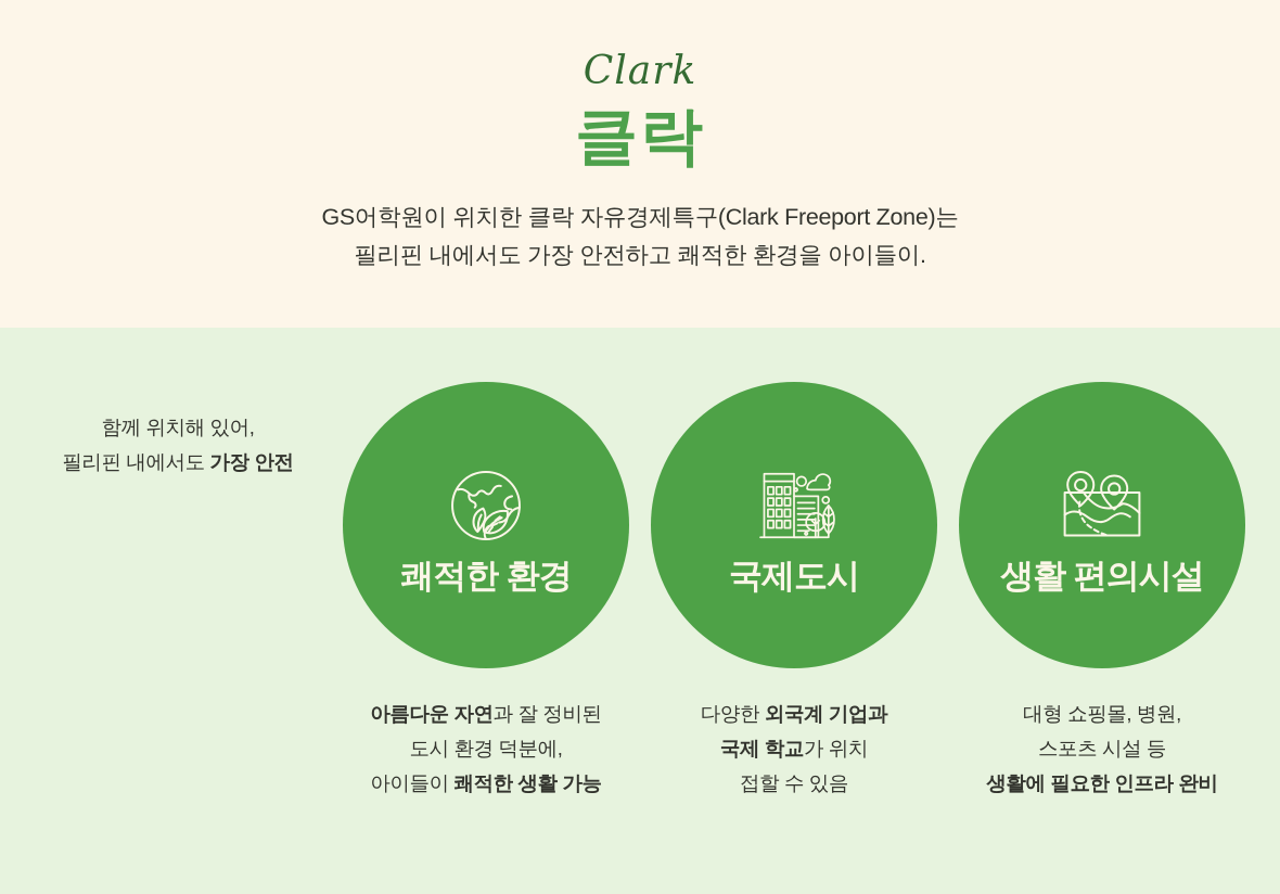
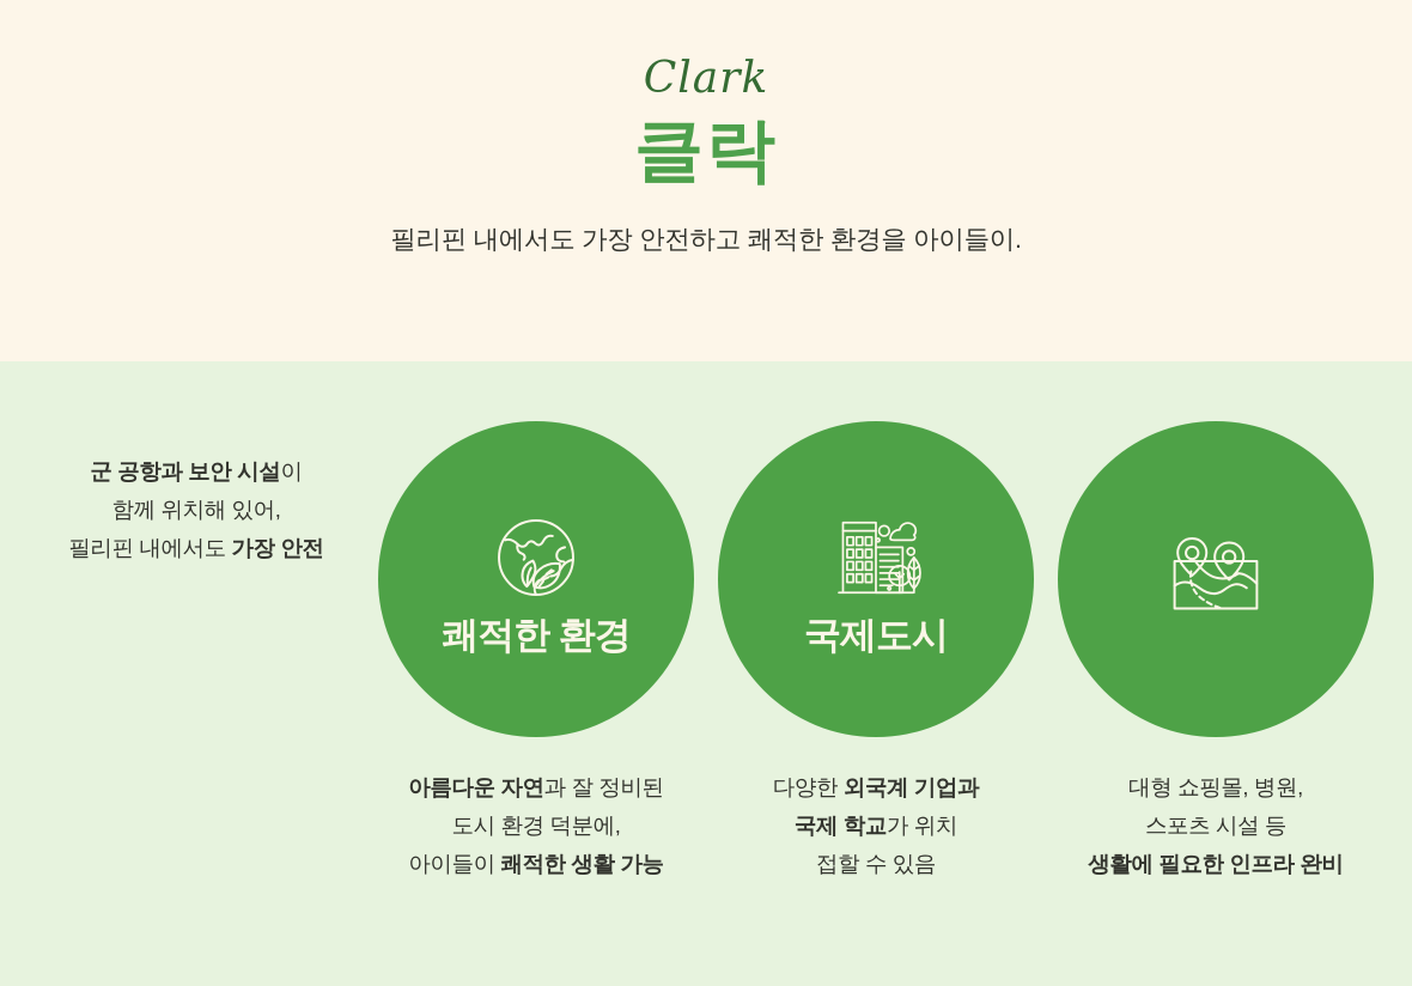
  Clark
  클락
- GS어학원이 위치한 클락 자유경제특구(Clark Freeport Zone)는
  필리핀 내에서도 가장 안전하고 쾌적한 환경을 아이들이.
+ 군 공항과 보안 시설이
  함께 위치해 있어,
  필리핀 내에서도 가장 안전
  쾌적한 환경
  아름다운 자연과 잘 정비된
  도시 환경 덕분에,
  아이들이 쾌적한 생활 가능
  국제도시
  다양한 외국계 기업과
  국제 학교가 위치
  접할 수 있음
- 생활 편의시설
  대형 쇼핑몰, 병원,
  스포츠 시설 등
  생활에 필요한 인프라 완비
